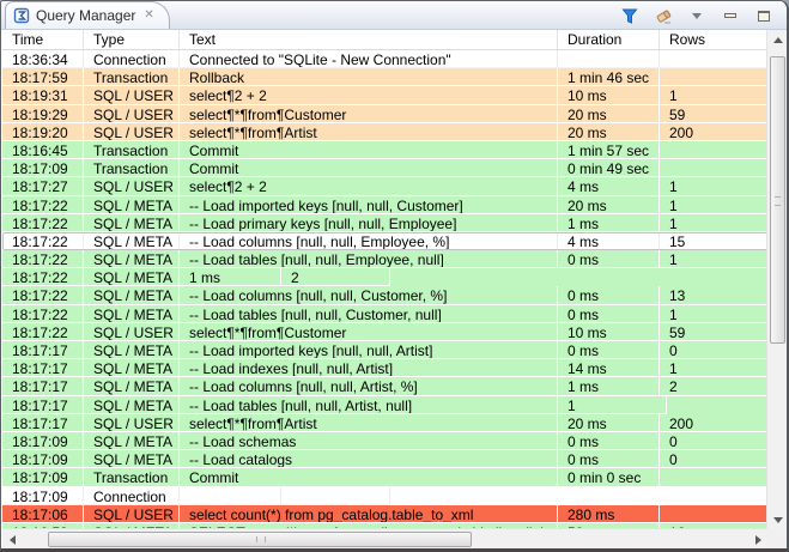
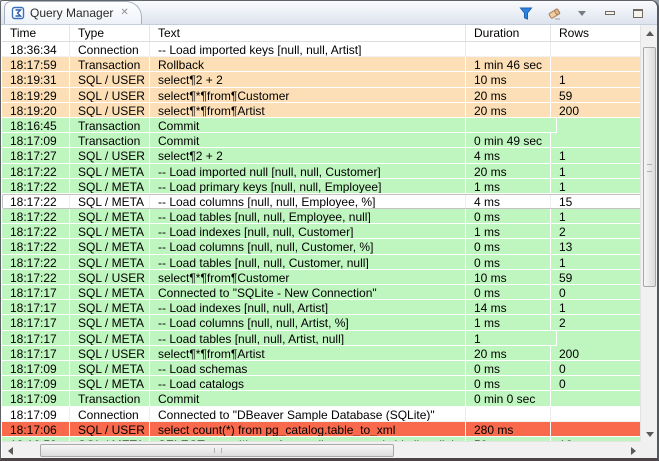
  Query Manager
  ✕
  Time
  Type
  Text
  Duration
  Rows
  18:36:34
  Connection
- Connected to "SQLite - New Connection"
+ -- Load imported keys [null, null, Artist]
  18:17:59
  Transaction
  Rollback
  1 min 46 sec
  18:19:31
  SQL / USER
  select¶2 + 2
  10 ms
  1
  18:19:29
  SQL / USER
  select¶*¶from¶Customer
  20 ms
  59
  18:19:20
  SQL / USER
  select¶*¶from¶Artist
  20 ms
  200
  18:16:45
  Transaction
  Commit
- 1 min 57 sec
  18:17:09
  Transaction
  Commit
  0 min 49 sec
  18:17:27
  SQL / USER
  select¶2 + 2
  4 ms
  1
  18:17:22
  SQL / META
- -- Load imported keys [null, null, Customer]
+ -- Load imported null [null, null, Customer]
  20 ms
  1
  18:17:22
  SQL / META
  -- Load primary keys [null, null, Employee]
  1 ms
  1
  18:17:22
  SQL / META
  -- Load columns [null, null, Employee, %]
  4 ms
  15
  18:17:22
  SQL / META
  -- Load tables [null, null, Employee, null]
  0 ms
  1
  18:17:22
  SQL / META
+ -- Load indexes [null, null, Customer]
  1 ms
  2
  18:17:22
  SQL / META
  -- Load columns [null, null, Customer, %]
  0 ms
  13
  18:17:22
  SQL / META
  -- Load tables [null, null, Customer, null]
  0 ms
  1
  18:17:22
  SQL / USER
  select¶*¶from¶Customer
  10 ms
  59
  18:17:17
  SQL / META
- -- Load imported keys [null, null, Artist]
+ Connected to "SQLite - New Connection"
  0 ms
  0
  18:17:17
  SQL / META
  -- Load indexes [null, null, Artist]
  14 ms
  1
  18:17:17
  SQL / META
  -- Load columns [null, null, Artist, %]
  1 ms
  2
  18:17:17
  SQL / META
  -- Load tables [null, null, Artist, null]
  1
  18:17:17
  SQL / USER
  select¶*¶from¶Artist
  20 ms
  200
  18:17:09
  SQL / META
  -- Load schemas
  0 ms
  0
  18:17:09
  SQL / META
  -- Load catalogs
  0 ms
  0
  18:17:09
  Transaction
  Commit
  0 min 0 sec
  18:17:09
  Connection
+ Connected to "DBeaver Sample Database (SQLite)"
  18:17:06
  SQL / USER
  select count(*) from pg_catalog.table_to_xml
  280 ms
